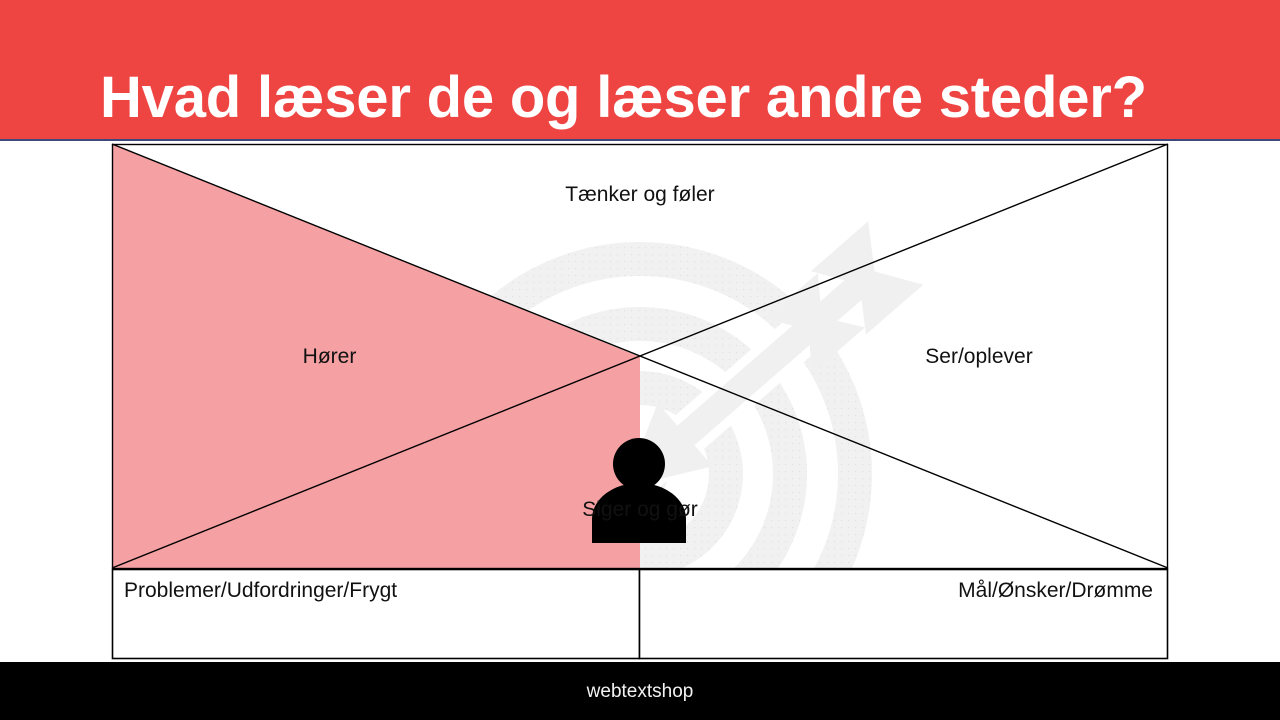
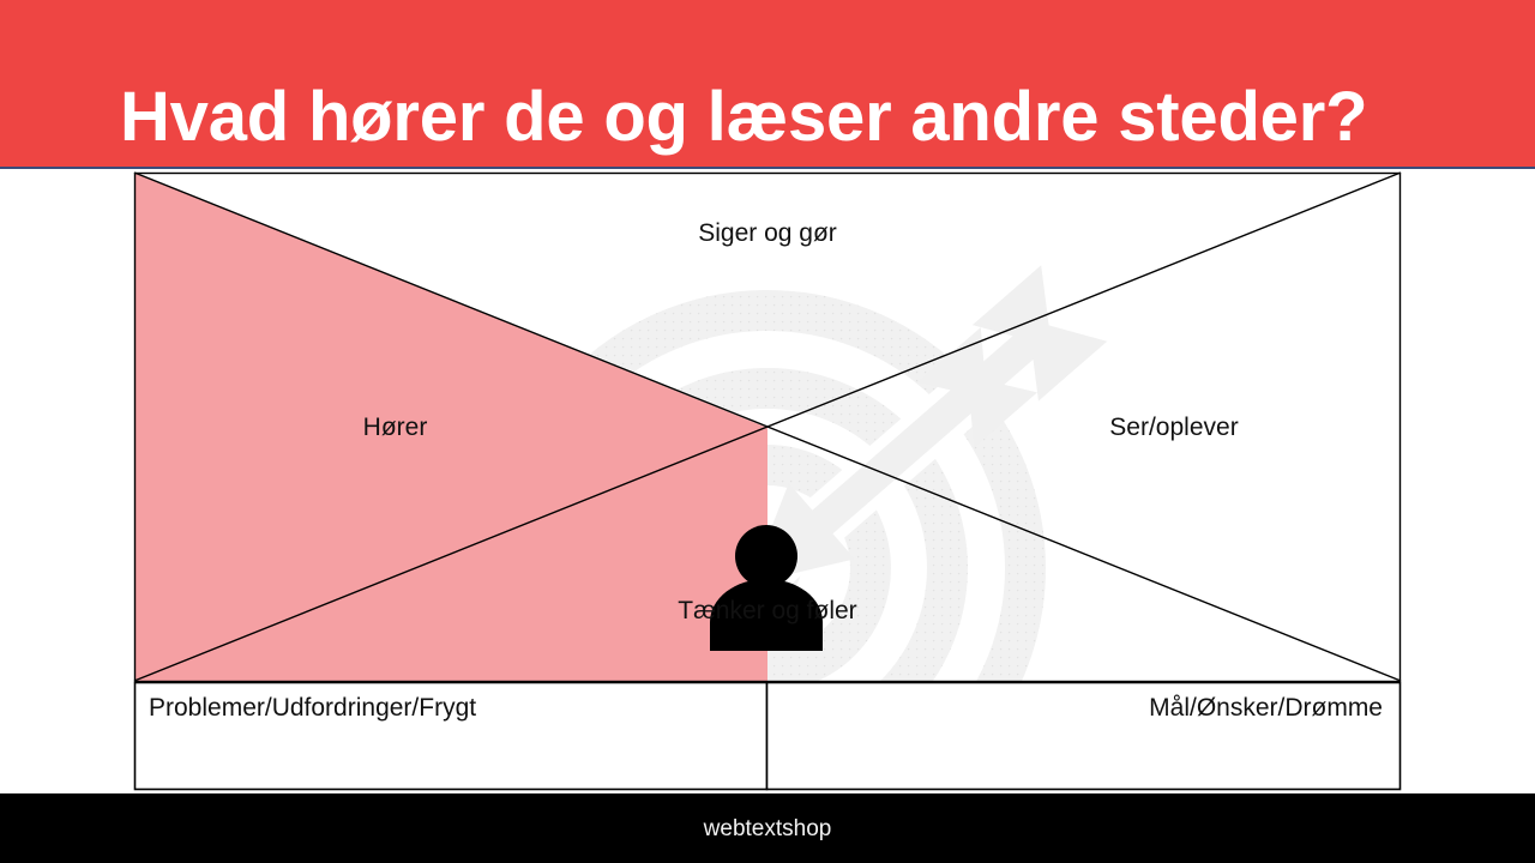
- Hvad læser de og læser andre steder?
+ Hvad hører de og læser andre steder?
- Tænker og føler
+ Siger og gør
  Hører
  Ser/oplever
- Siger og gør
+ Tænker og føler
  Problemer/Udfordringer/Frygt
  Mål/Ønsker/Drømme
  webtextshop
